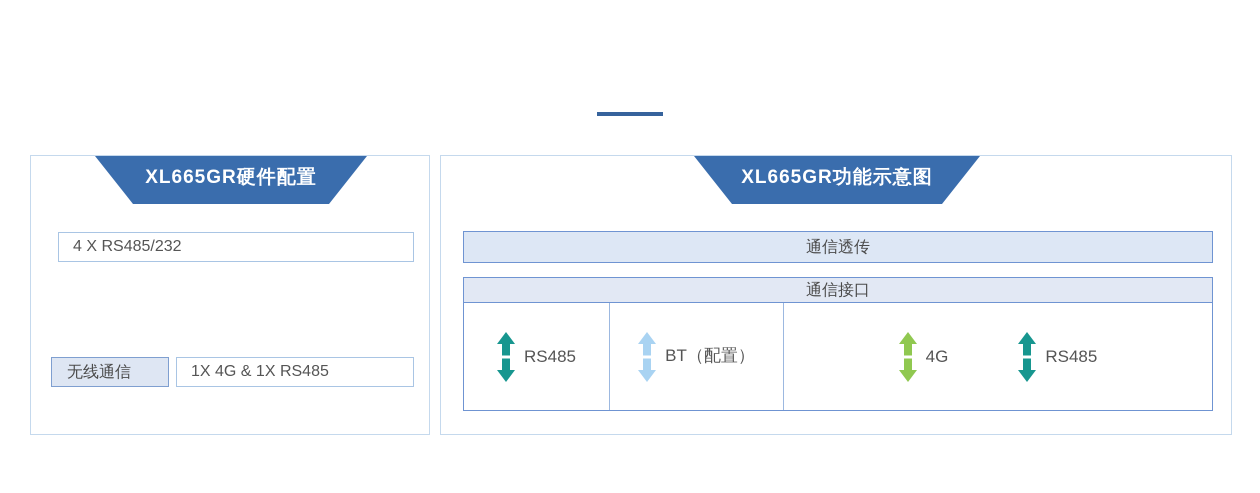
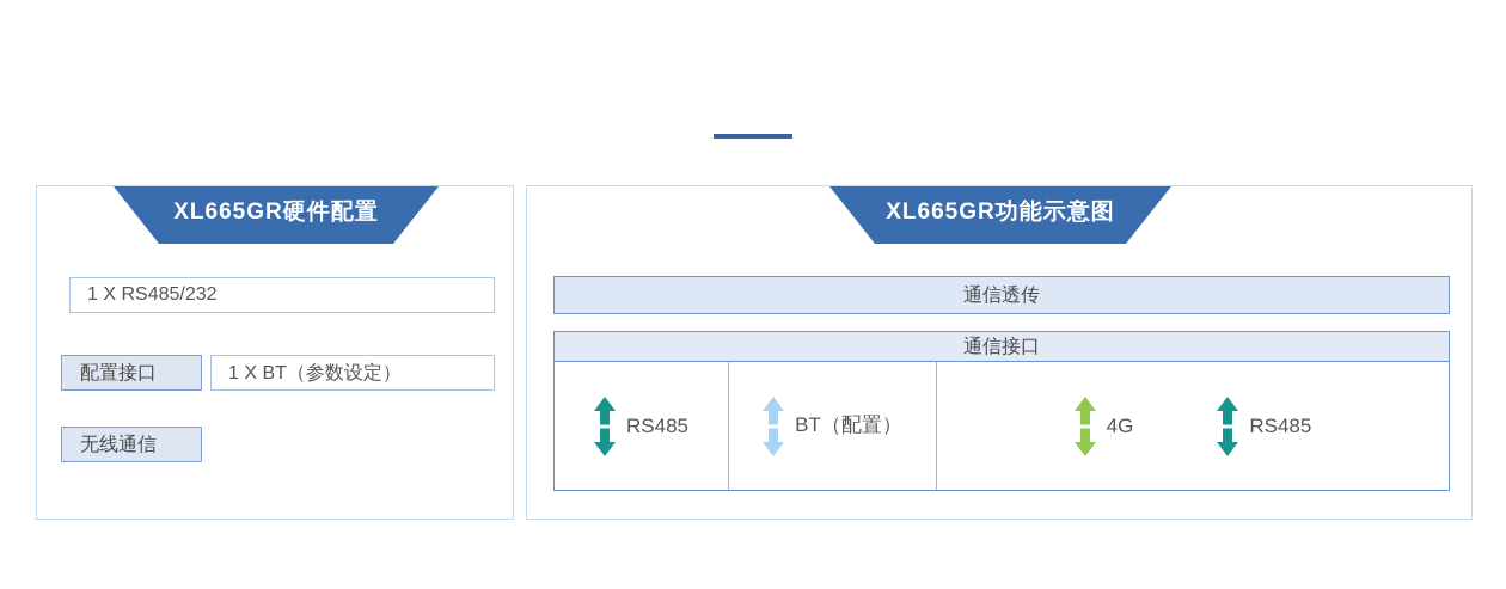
  XL665GR硬件配置
- 4 X RS485/232
+ 1 X RS485/232
+ 配置接口
+ 1 X BT（参数设定）
  无线通信
- 1X 4G & 1X RS485
  XL665GR功能示意图
  通信透传
  通信接口
  RS485
  BT（配置）
  4G
  RS485
